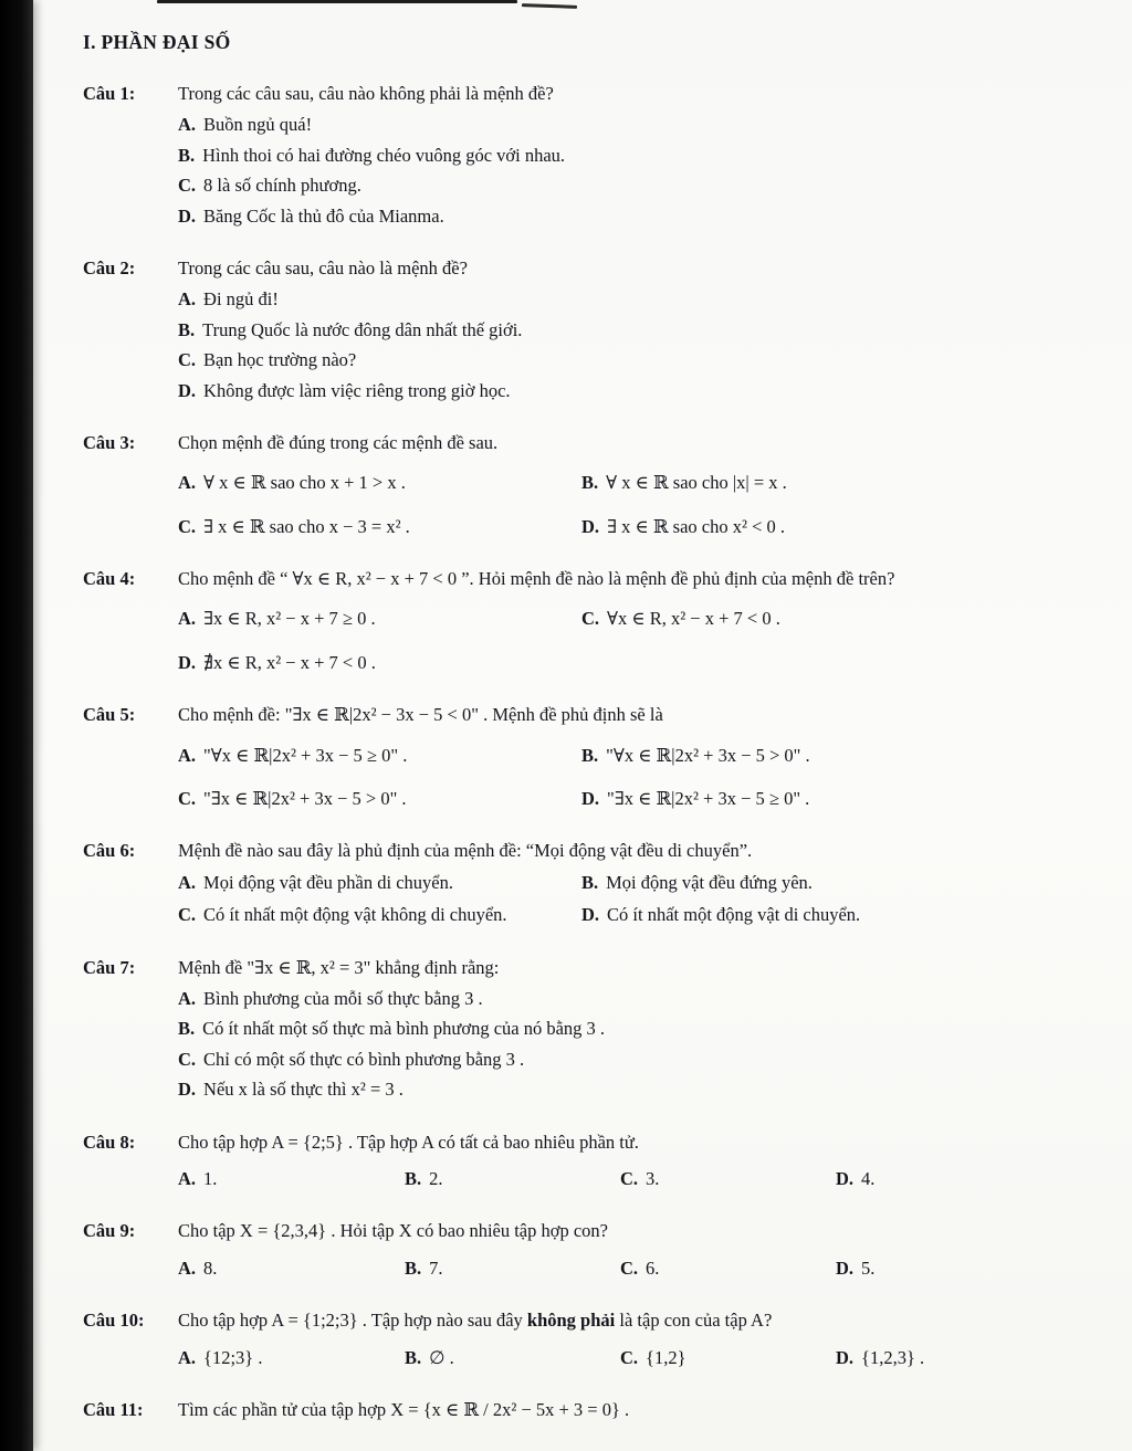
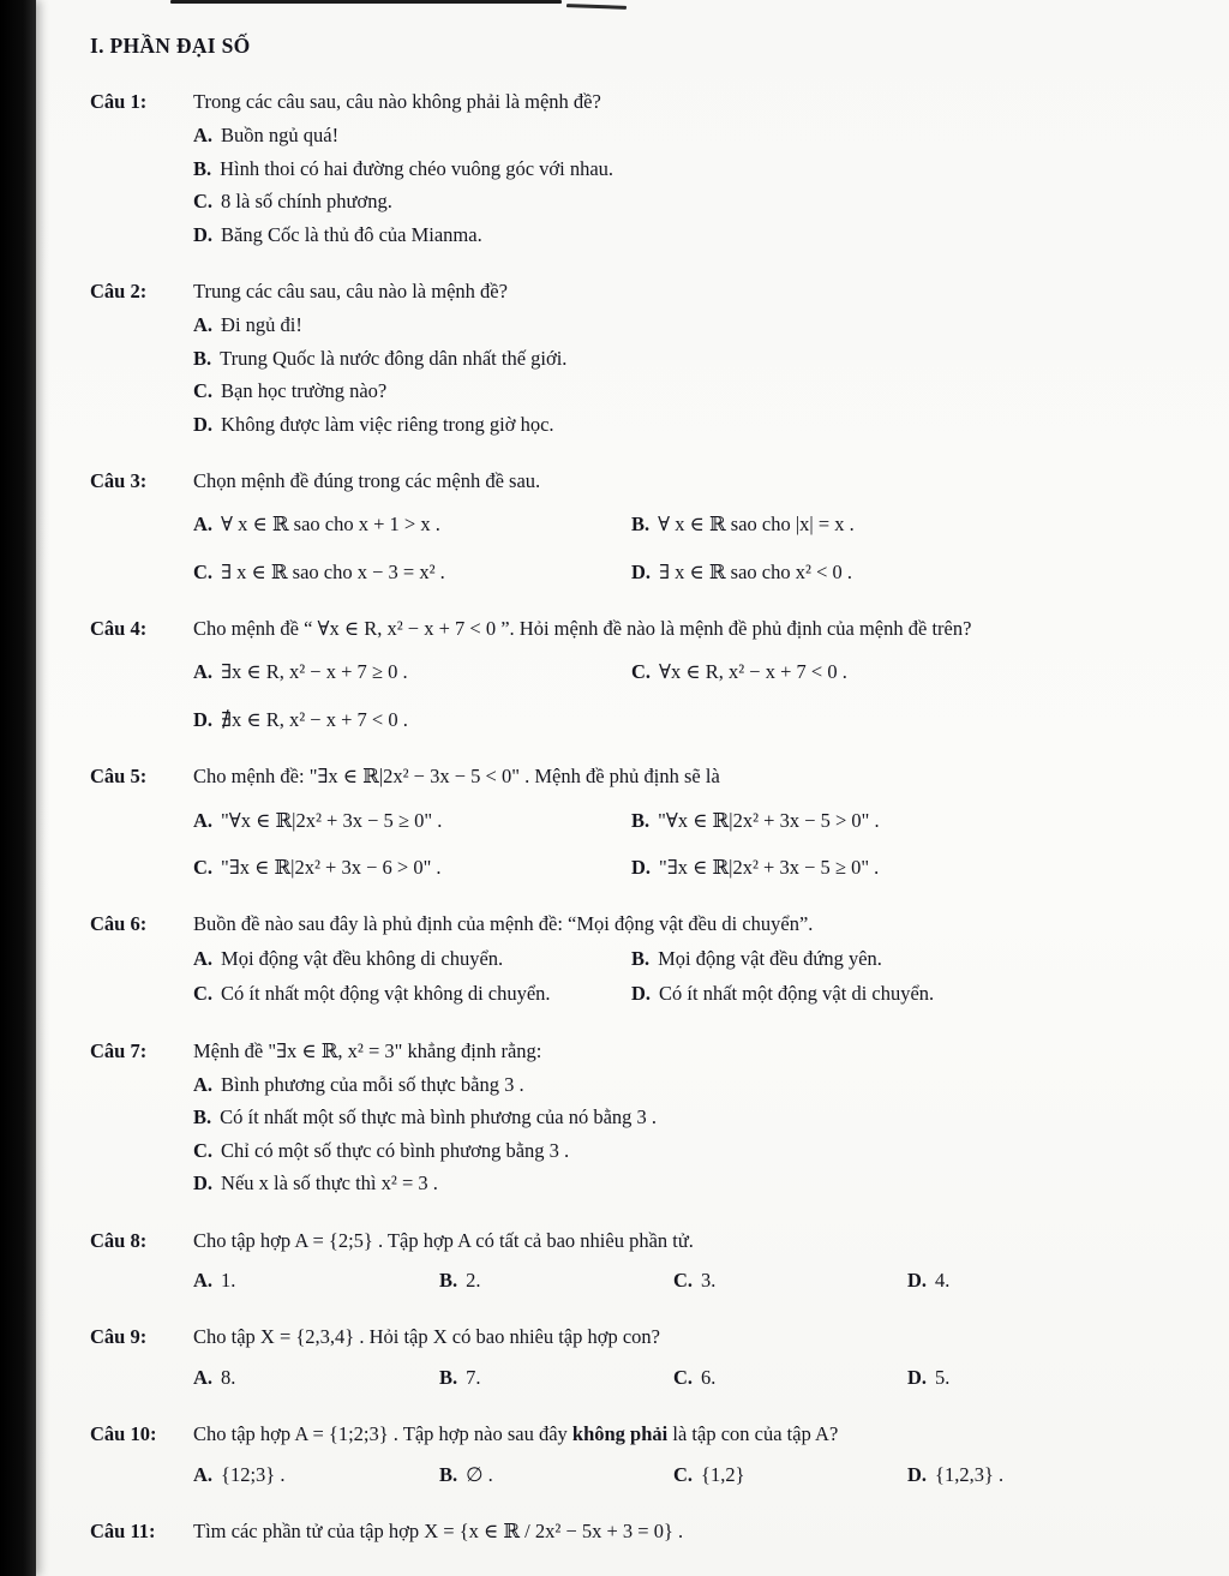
  I. PHẦN ĐẠI SỐ
  Câu 1:
  Trong các câu sau, câu nào không phải là mệnh đề?
  A. Buồn ngủ quá!
  B. Hình thoi có hai đường chéo vuông góc với nhau.
  C. 8 là số chính phương.
  D. Băng Cốc là thủ đô của Mianma.
  Câu 2:
- Trong các câu sau, câu nào là mệnh đề?
+ Trung các câu sau, câu nào là mệnh đề?
  A. Đi ngủ đi!
  B. Trung Quốc là nước đông dân nhất thế giới.
  C. Bạn học trường nào?
  D. Không được làm việc riêng trong giờ học.
  Câu 3:
  Chọn mệnh đề đúng trong các mệnh đề sau.
  A. ∀ x ∈ ℝ sao cho x + 1 > x .
  B. ∀ x ∈ ℝ sao cho |x| = x .
  C. ∃ x ∈ ℝ sao cho x − 3 = x² .
  D. ∃ x ∈ ℝ sao cho x² < 0 .
  Câu 4:
  Cho mệnh đề “ ∀x ∈ R, x² − x + 7 < 0 ”. Hỏi mệnh đề nào là mệnh đề phủ định của mệnh đề trên?
  A. ∃x ∈ R, x² − x + 7 ≥ 0 .
  C. ∀x ∈ R, x² − x + 7 < 0 .
  D. ∄x ∈ R, x² − x + 7 < 0 .
  Câu 5:
  Cho mệnh đề: "∃x ∈ ℝ|2x² − 3x − 5 < 0" . Mệnh đề phủ định sẽ là
  A. "∀x ∈ ℝ|2x² + 3x − 5 ≥ 0" .
  B. "∀x ∈ ℝ|2x² + 3x − 5 > 0" .
- C. "∃x ∈ ℝ|2x² + 3x − 5 > 0" .
+ C. "∃x ∈ ℝ|2x² + 3x − 6 > 0" .
  D. "∃x ∈ ℝ|2x² + 3x − 5 ≥ 0" .
  Câu 6:
- Mệnh đề nào sau đây là phủ định của mệnh đề: “Mọi động vật đều di chuyển”.
+ Buồn đề nào sau đây là phủ định của mệnh đề: “Mọi động vật đều di chuyển”.
- A. Mọi động vật đều phần di chuyển.
+ A. Mọi động vật đều không di chuyển.
  B. Mọi động vật đều đứng yên.
  C. Có ít nhất một động vật không di chuyển.
  D. Có ít nhất một động vật di chuyển.
  Câu 7:
  Mệnh đề "∃x ∈ ℝ, x² = 3" khẳng định rằng:
  A. Bình phương của mỗi số thực bằng 3 .
  B. Có ít nhất một số thực mà bình phương của nó bằng 3 .
  C. Chỉ có một số thực có bình phương bằng 3 .
  D. Nếu x là số thực thì x² = 3 .
  Câu 8:
  Cho tập hợp A = {2;5} . Tập hợp A có tất cả bao nhiêu phần tử.
  A. 1.
  B. 2.
  C. 3.
  D. 4.
  Câu 9:
  Cho tập X = {2,3,4} . Hỏi tập X có bao nhiêu tập hợp con?
  A. 8.
  B. 7.
  C. 6.
  D. 5.
  Câu 10:
  Cho tập hợp A = {1;2;3} . Tập hợp nào sau đây không phải là tập con của tập A?
  A. {12;3} .
  B. ∅ .
  C. {1,2}
  D. {1,2,3} .
  Câu 11:
  Tìm các phần tử của tập hợp X = {x ∈ ℝ / 2x² − 5x + 3 = 0} .
